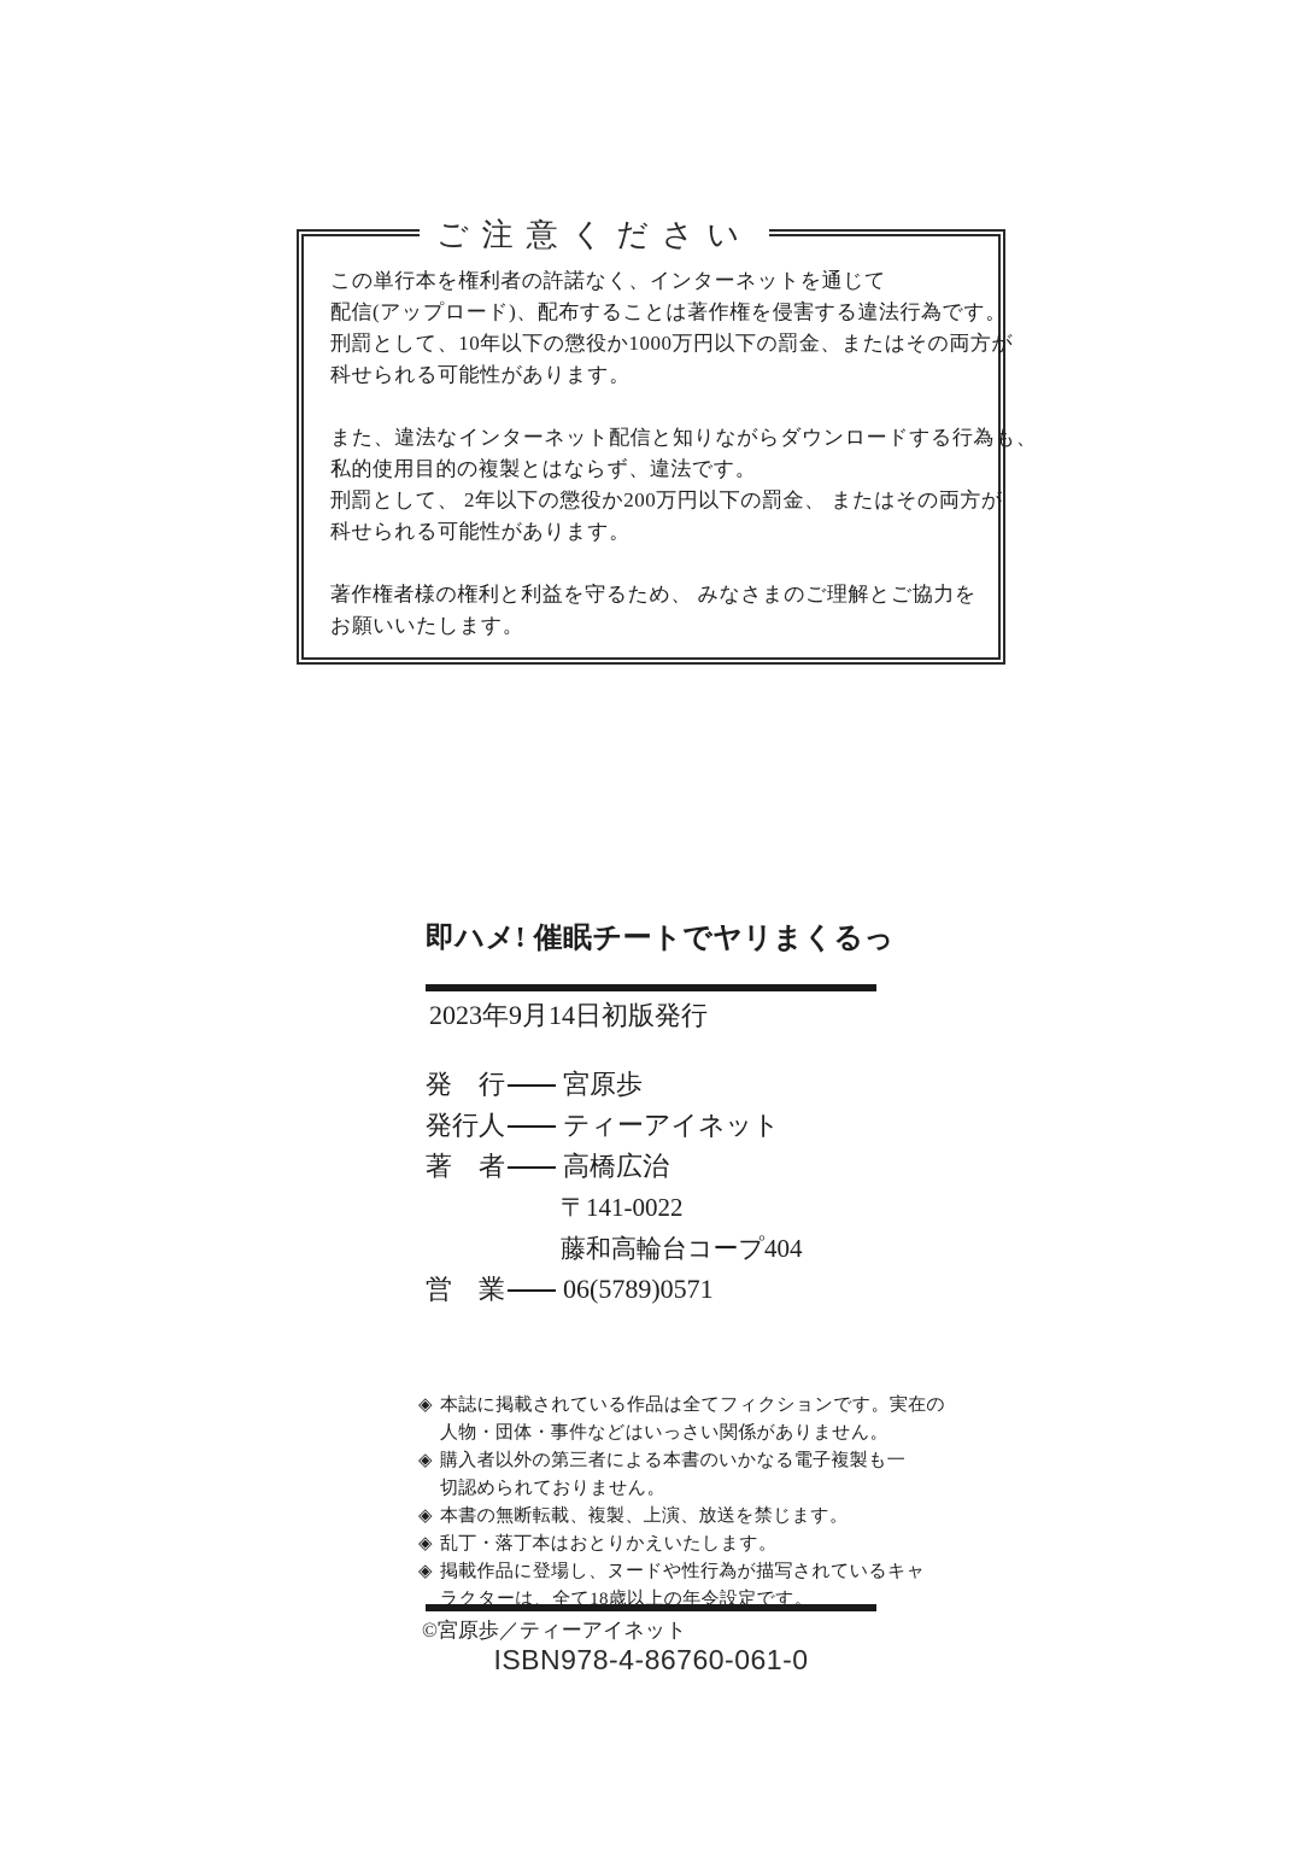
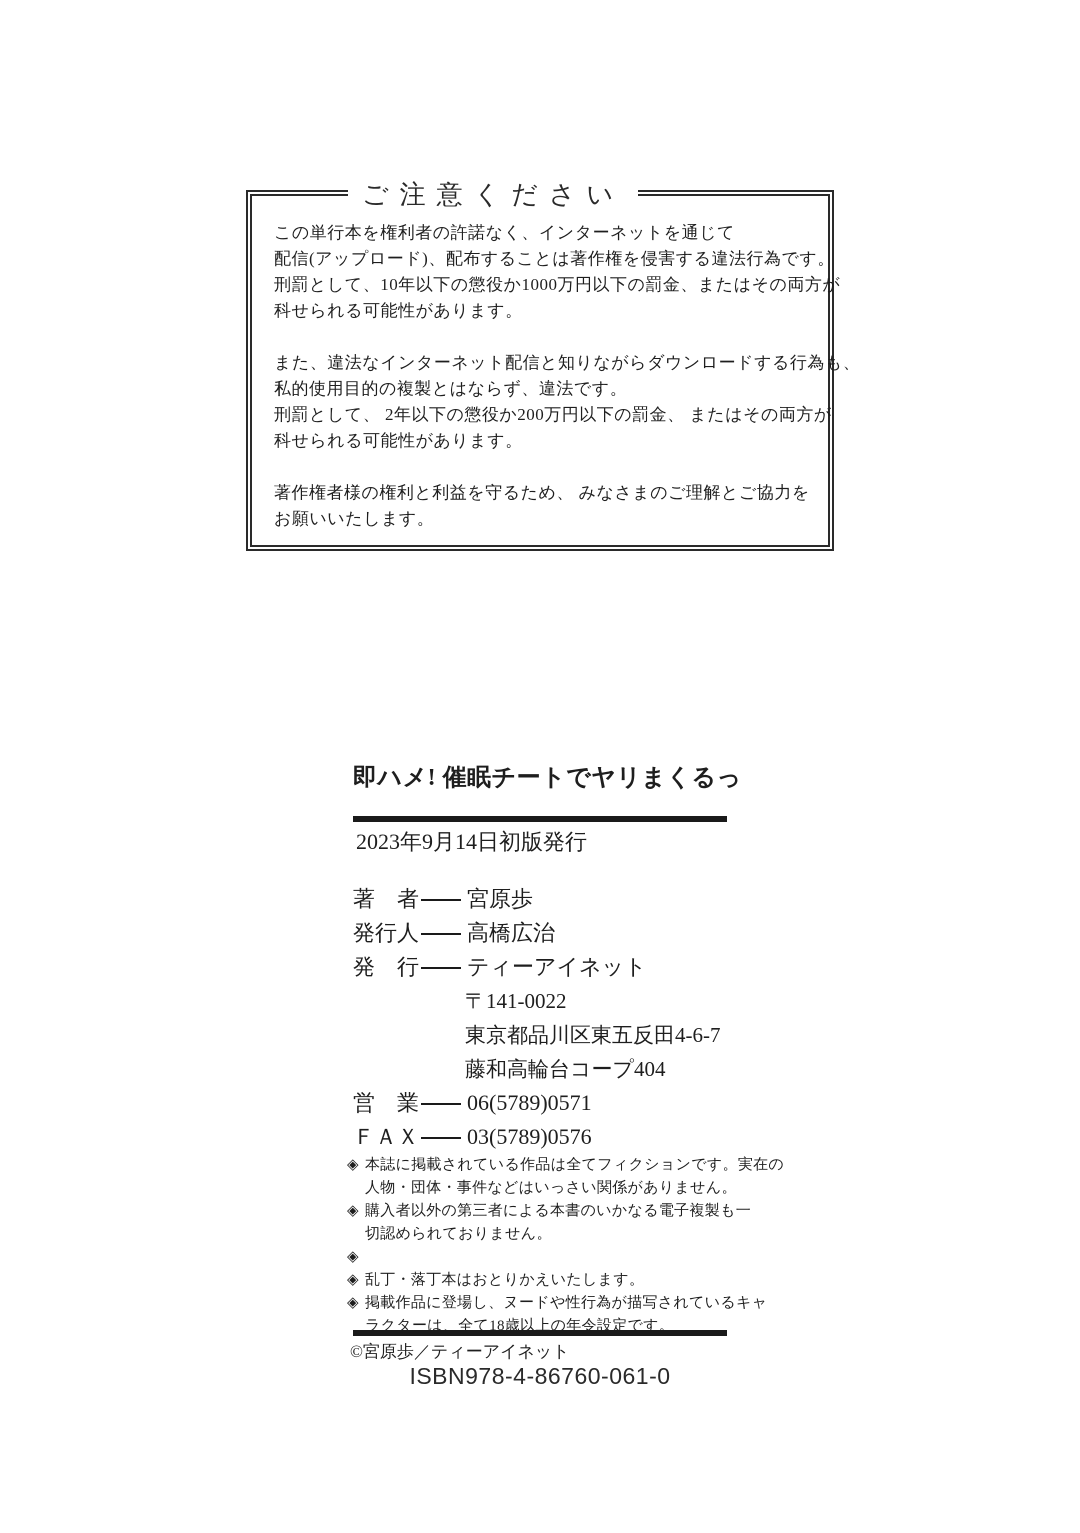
  ご注意ください
  この単行本を権利者の許諾なく、インターネットを通じて
  配信(アップロード)、配布することは著作権を侵害する違法行為です。
  刑罰として、10年以下の懲役か1000万円以下の罰金、またはその両方が
  科せられる可能性があります。
  また、違法なインターネット配信と知りながらダウンロードする行為も、
  私的使用目的の複製とはならず、違法です。
  刑罰として、 2年以下の懲役か200万円以下の罰金、 またはその両方が
  科せられる可能性があります。
  著作権者様の権利と利益を守るため、 みなさまのご理解とご協力を
  お願いいたします。
  即ハメ! 催眠チートでヤリまくるっ
  2023年9月14日初版発行
- 発行
+ 著者
  宮原歩
  発行人
- ティーアイネット
+ 高橋広治
- 著者
+ 発行
- 高橋広治
+ ティーアイネット
  〒141-0022
+ 東京都品川区東五反田4-6-7
  藤和高輪台コープ404
  営業
  06(5789)0571
+ ＦＡＸ
+ 03(5789)0576
  ◈
  本誌に掲載されている作品は全てフィクションです。実在の
  人物・団体・事件などはいっさい関係がありません。
  ◈
  購入者以外の第三者による本書のいかなる電子複製も一
  切認められておりません。
  ◈
- 本書の無断転載、複製、上演、放送を禁じます。
  ◈
  乱丁・落丁本はおとりかえいたします。
  ◈
  掲載作品に登場し、ヌードや性行為が描写されているキャ
  ラクターは、全て18歳以上の年令設定です。
  ©宮原歩／ティーアイネット
  ISBN978-4-86760-061-0
